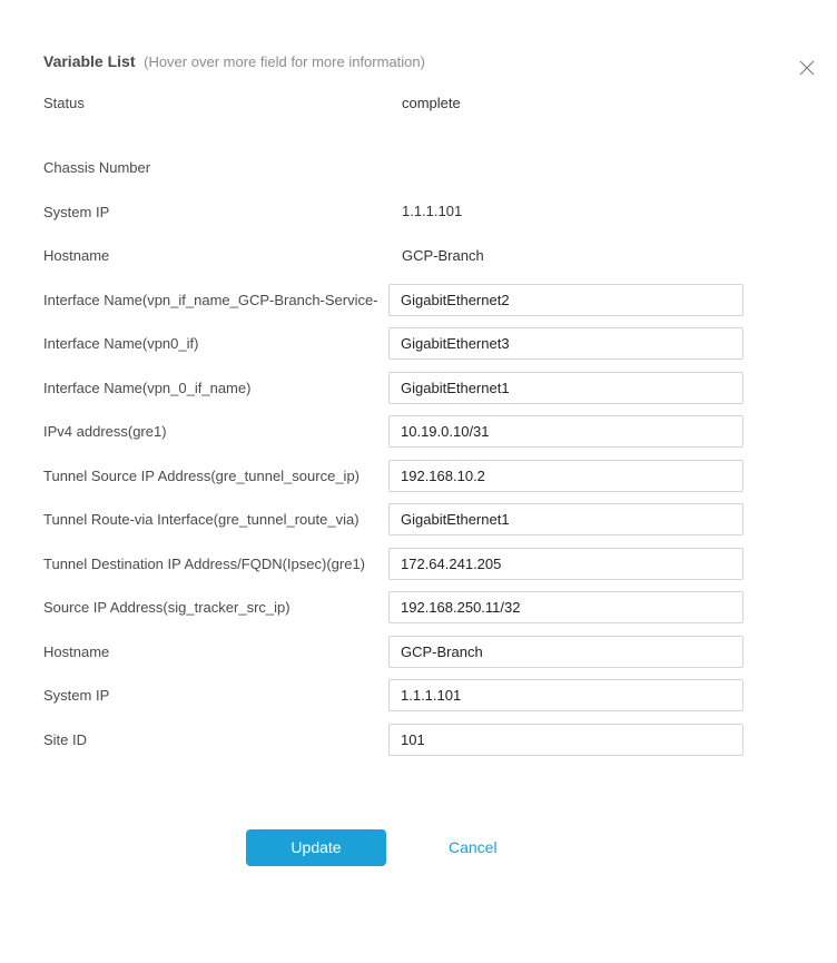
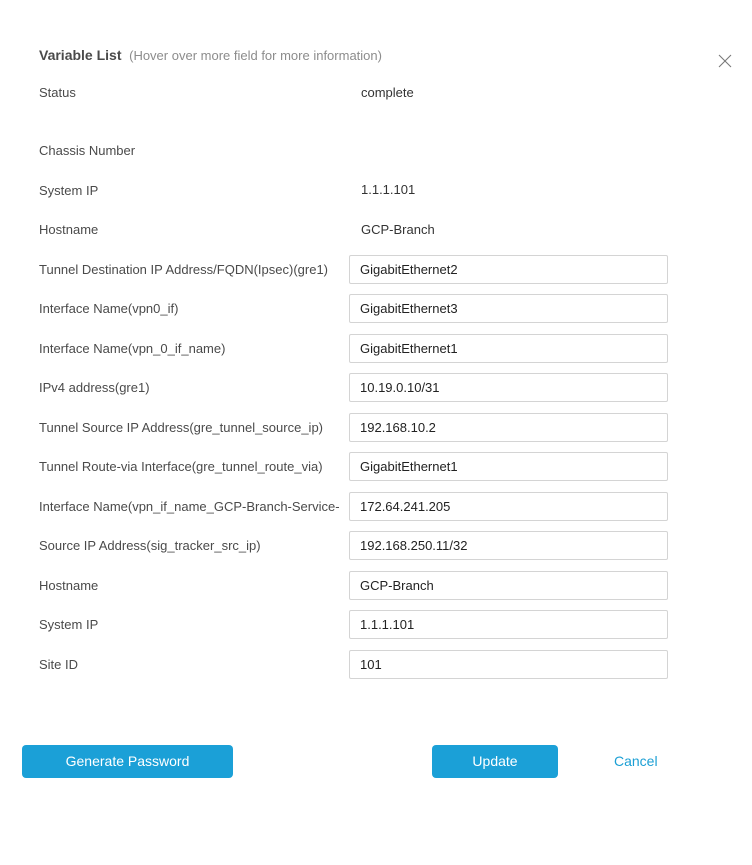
  Variable List (Hover over more field for more information)
  Status
  complete
  Chassis Number
  System IP
  1.1.1.101
  Hostname
  GCP-Branch
- Interface Name(vpn_if_name_GCP-Branch-Service-
+ Tunnel Destination IP Address/FQDN(Ipsec)(gre1)
  GigabitEthernet2
  Interface Name(vpn0_if)
  GigabitEthernet3
  Interface Name(vpn_0_if_name)
  GigabitEthernet1
  IPv4 address(gre1)
  10.19.0.10/31
  Tunnel Source IP Address(gre_tunnel_source_ip)
  192.168.10.2
  Tunnel Route-via Interface(gre_tunnel_route_via)
  GigabitEthernet1
- Tunnel Destination IP Address/FQDN(Ipsec)(gre1)
+ Interface Name(vpn_if_name_GCP-Branch-Service-
  172.64.241.205
  Source IP Address(sig_tracker_src_ip)
  192.168.250.11/32
  Hostname
  GCP-Branch
  System IP
  1.1.1.101
  Site ID
  101
+ Generate Password
  Update
  Cancel
